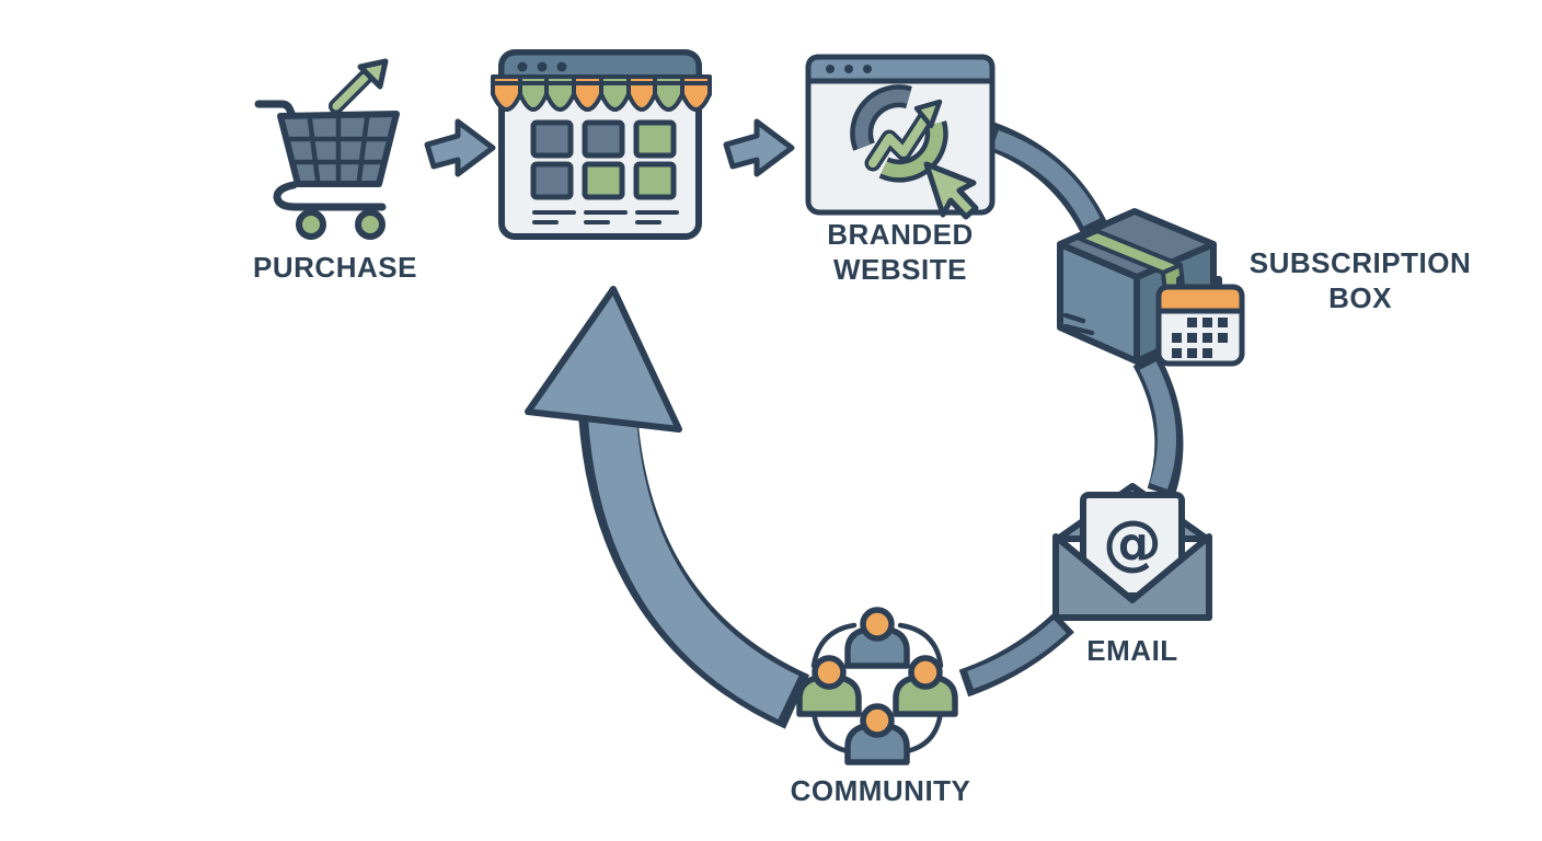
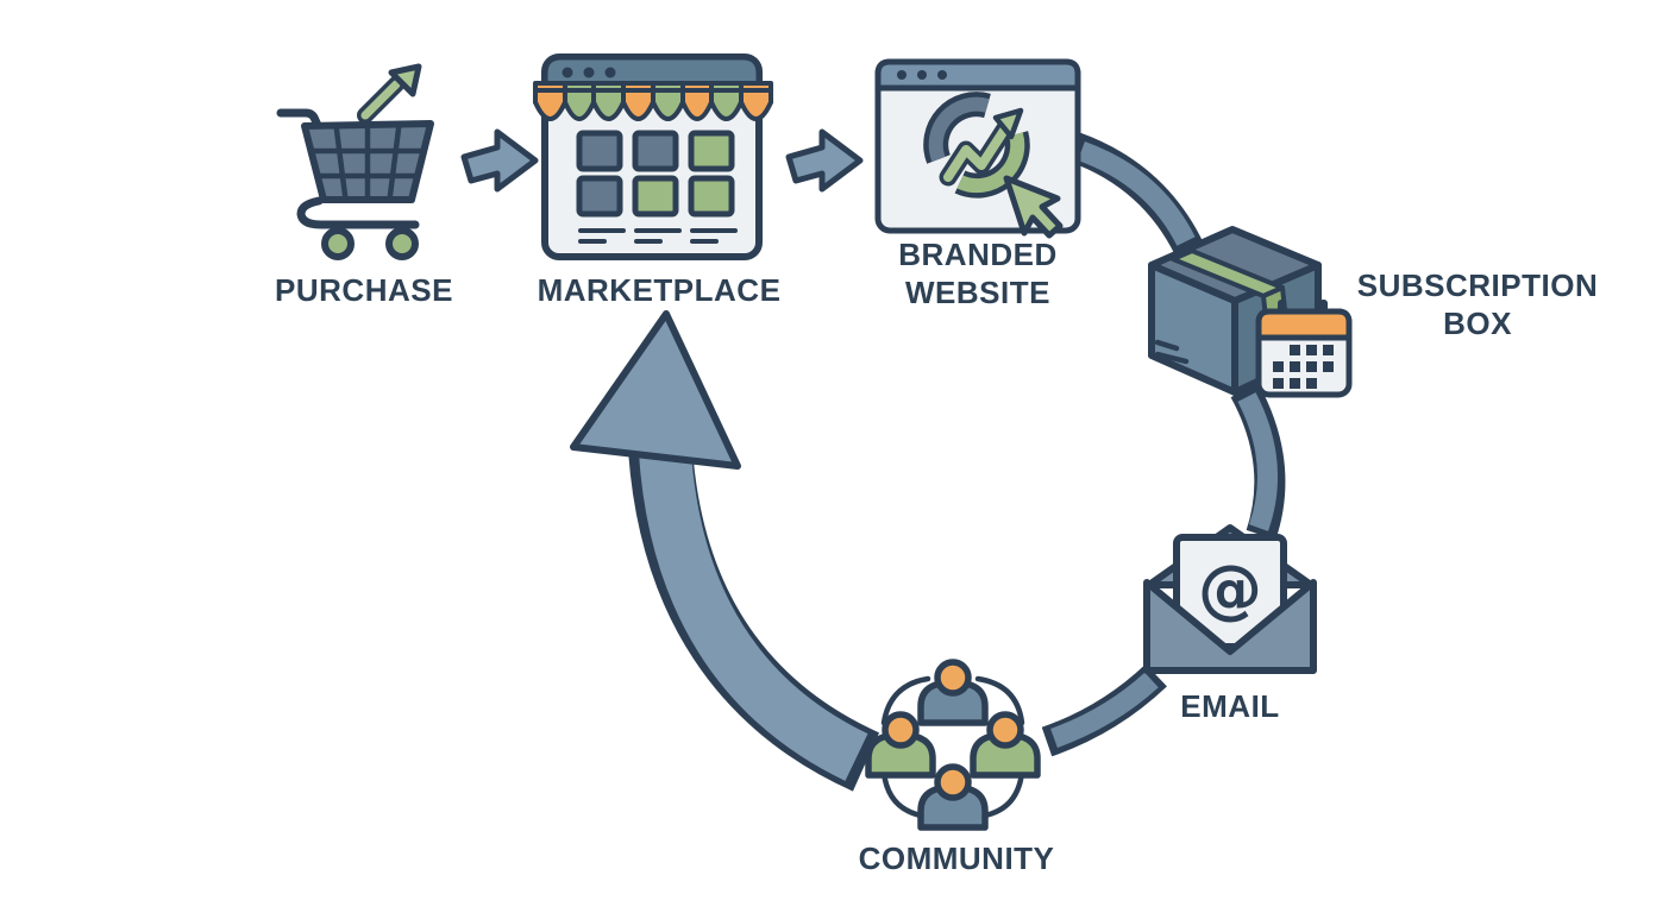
  @
  PURCHASE
+ MARKETPLACE
  BRANDED
  WEBSITE
  SUBSCRIPTION
  BOX
  EMAIL
  COMMUNITY
